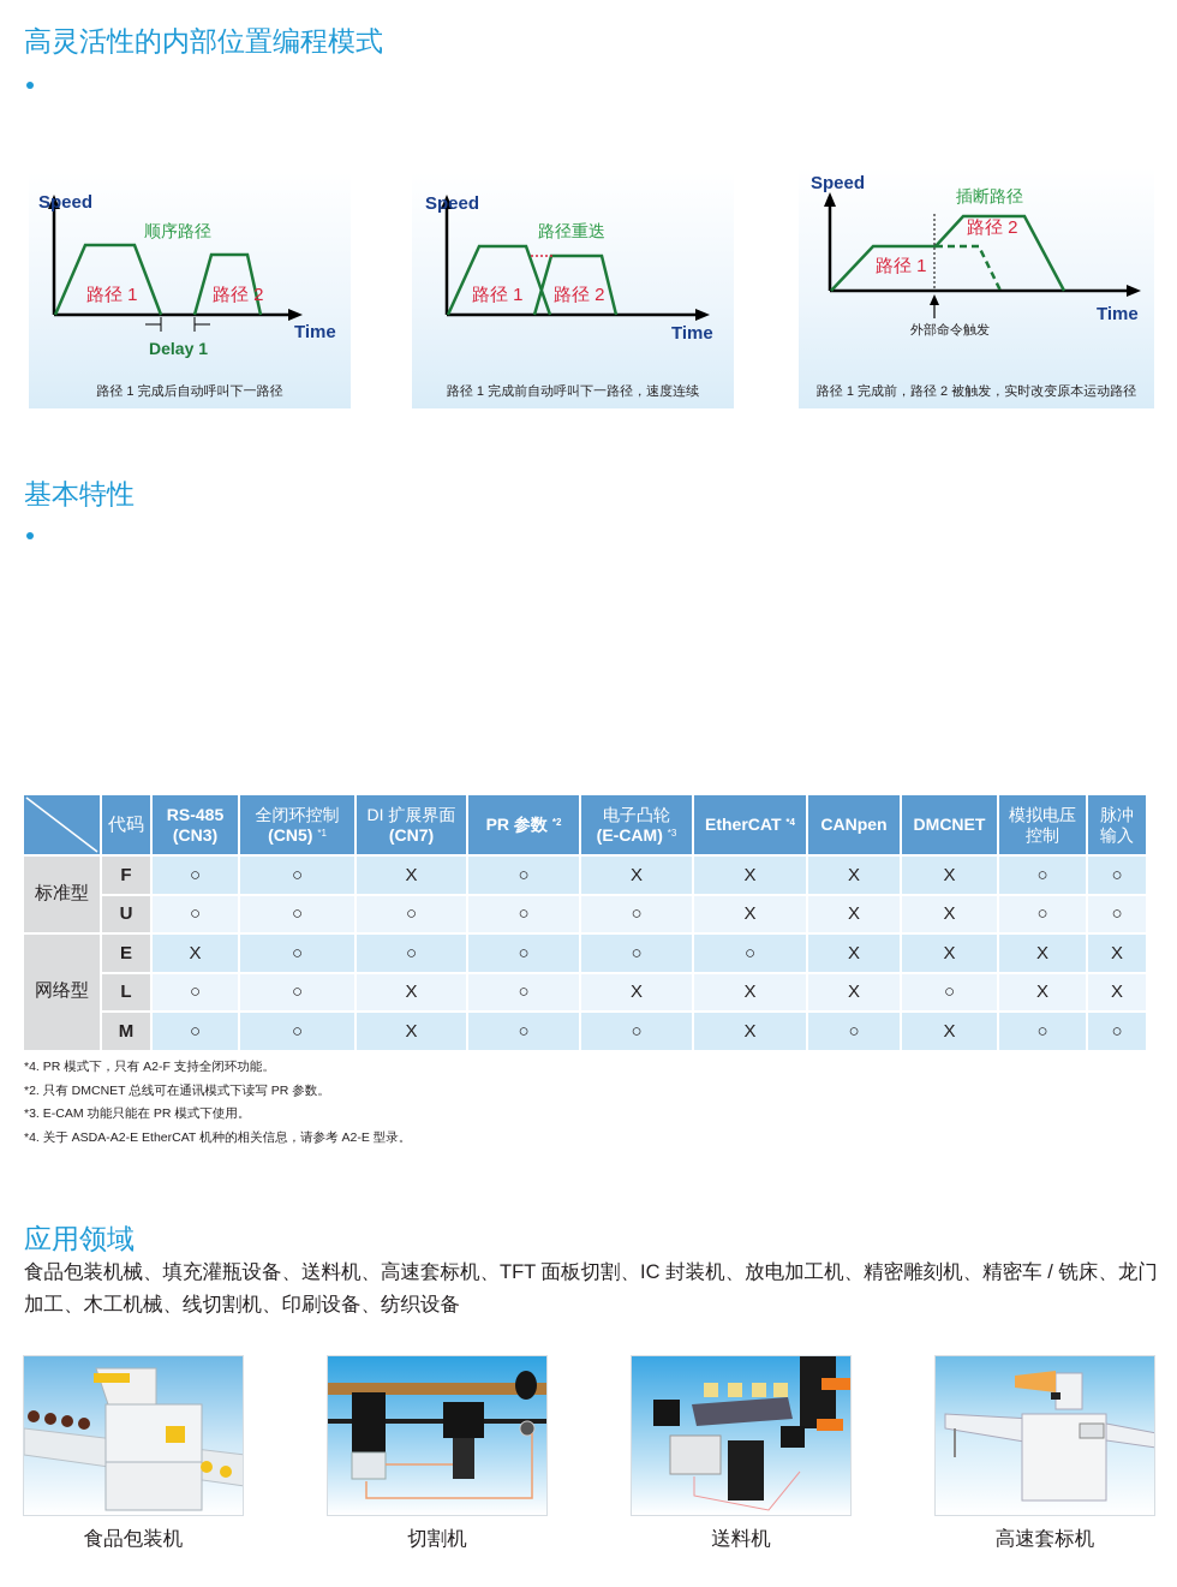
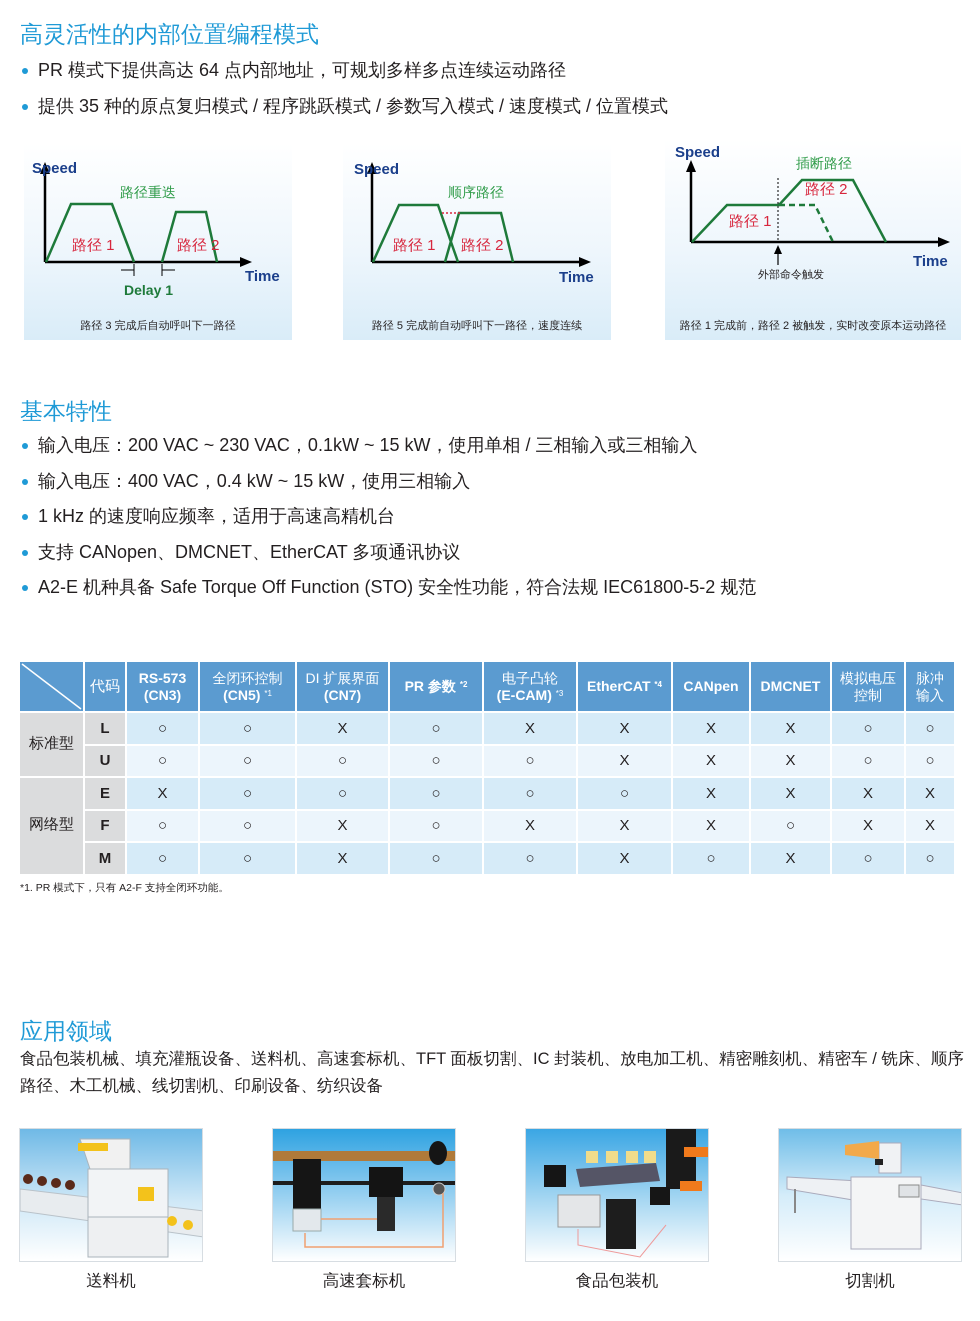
  高灵活性的内部位置编程模式
+ PR 模式下提供高达 64 点内部地址，可规划多样多点连续运动路径
+ 提供 35 种的原点复归模式 / 程序跳跃模式 / 参数写入模式 / 速度模式 / 位置模式
  Speed
- 顺序路径
+ 路径重迭
  路径 1
  路径 2
  Time
  Delay 1
- 路径 1 完成后自动呼叫下一路径
+ 路径 3 完成后自动呼叫下一路径
  Speed
- 路径重迭
+ 顺序路径
  路径 1
  路径 2
  Time
- 路径 1 完成前自动呼叫下一路径，速度连续
+ 路径 5 完成前自动呼叫下一路径，速度连续
  Speed
  插断路径
  路径 2
  路径 1
  Time
  外部命令触发
  路径 1 完成前，路径 2 被触发，实时改变原本运动路径
  基本特性
+ 输入电压：200 VAC ~ 230 VAC，0.1kW ~ 15 kW，使用单相 / 三相输入或三相输入
+ 输入电压：400 VAC，0.4 kW ~ 15 kW，使用三相输入
+ 1 kHz 的速度响应频率，适用于高速高精机台
+ 支持 CANopen、DMCNET、EtherCAT 多项通讯协议
+ A2-E 机种具备 Safe Torque Off Function (STO) 安全性功能，符合法规 IEC61800-5-2 规范
- 	代码	RS-485(CN3)	全闭环控制(CN5) *1	DI 扩展界面(CN7)	PR 参数 *2	电子凸轮(E-CAM) *3	EtherCAT *4	CANpen	DMCNET	模拟电压控制	脉冲输入
+ 	代码	RS-573(CN3)	全闭环控制(CN5) *1	DI 扩展界面(CN7)	PR 参数 *2	电子凸轮(E-CAM) *3	EtherCAT *4	CANpen	DMCNET	模拟电压控制	脉冲输入
- 标准型	F	○	○	X	○	X	X	X	X	○	○
+ 标准型	L	○	○	X	○	X	X	X	X	○	○
  U	○	○	○	○	○	X	X	X	○	○
  网络型	E	X	○	○	○	○	○	X	X	X	X
- L	○	○	X	○	X	X	X	○	X	X
+ F	○	○	X	○	X	X	X	○	X	X
  M	○	○	X	○	○	X	○	X	○	○
- *4. PR 模式下，只有 A2-F 支持全闭环功能。
+ *1. PR 模式下，只有 A2-F 支持全闭环功能。
- *2. 只有 DMCNET 总线可在通讯模式下读写 PR 参数。
- *3. E-CAM 功能只能在 PR 模式下使用。
- *4. 关于 ASDA-A2-E EtherCAT 机种的相关信息，请参考 A2-E 型录。
  应用领域
- 食品包装机械、填充灌瓶设备、送料机、高速套标机、TFT 面板切割、IC 封装机、放电加工机、精密雕刻机、精密车 / 铣床、龙门加工、木工机械、线切割机、印刷设备、纺织设备
+ 食品包装机械、填充灌瓶设备、送料机、高速套标机、TFT 面板切割、IC 封装机、放电加工机、精密雕刻机、精密车 / 铣床、顺序路径、木工机械、线切割机、印刷设备、纺织设备
- 食品包装机
+ 送料机
- 切割机
+ 高速套标机
- 送料机
+ 食品包装机
- 高速套标机
+ 切割机
